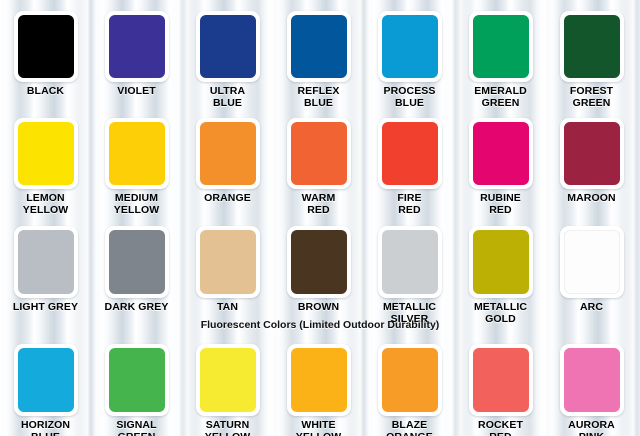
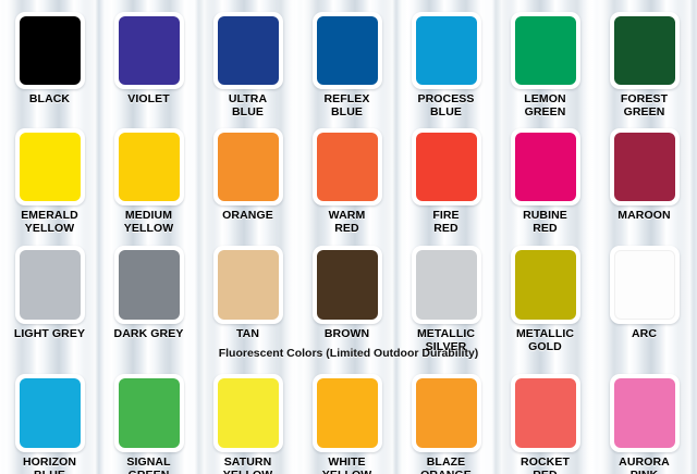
  BLACK
  VIOLET
  ULTRA
  BLUE
  REFLEX
  BLUE
  PROCESS
  BLUE
- EMERALD
+ LEMON
  GREEN
  FOREST
  GREEN
- LEMON
+ EMERALD
  YELLOW
  MEDIUM
  YELLOW
  ORANGE
  WARM
  RED
  FIRE
  RED
  RUBINE
  RED
  MAROON
  LIGHT GREY
  DARK GREY
  TAN
  BROWN
  METALLIC
  SILVER
  METALLIC
  GOLD
  ARC
  HORIZON
  SIGNAL
  SATURN
  WHITE
  BLAZE
  ROCKET
  AURORA
  Fluorescent Colors (Limited Outdoor Durability)
